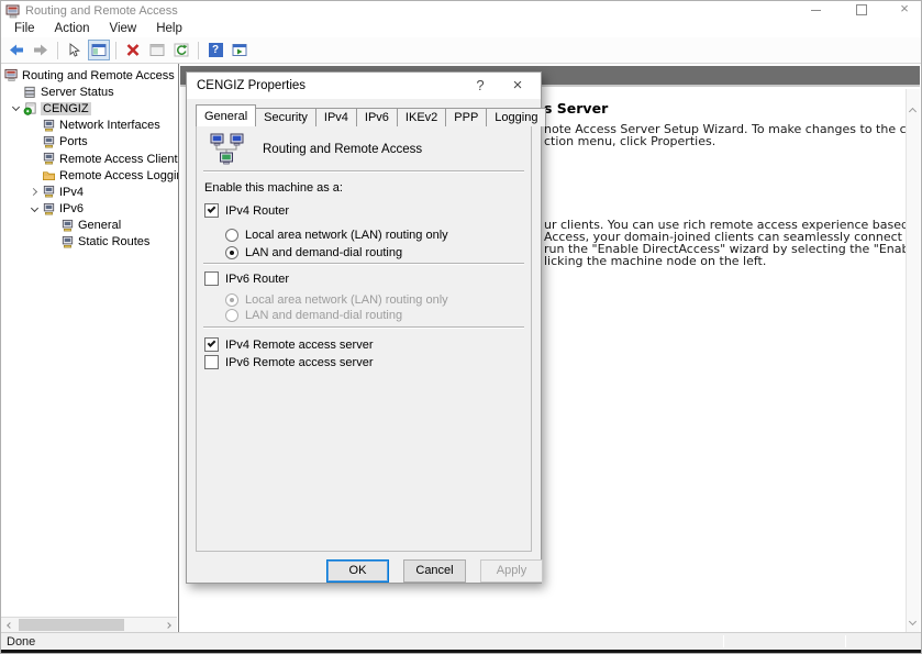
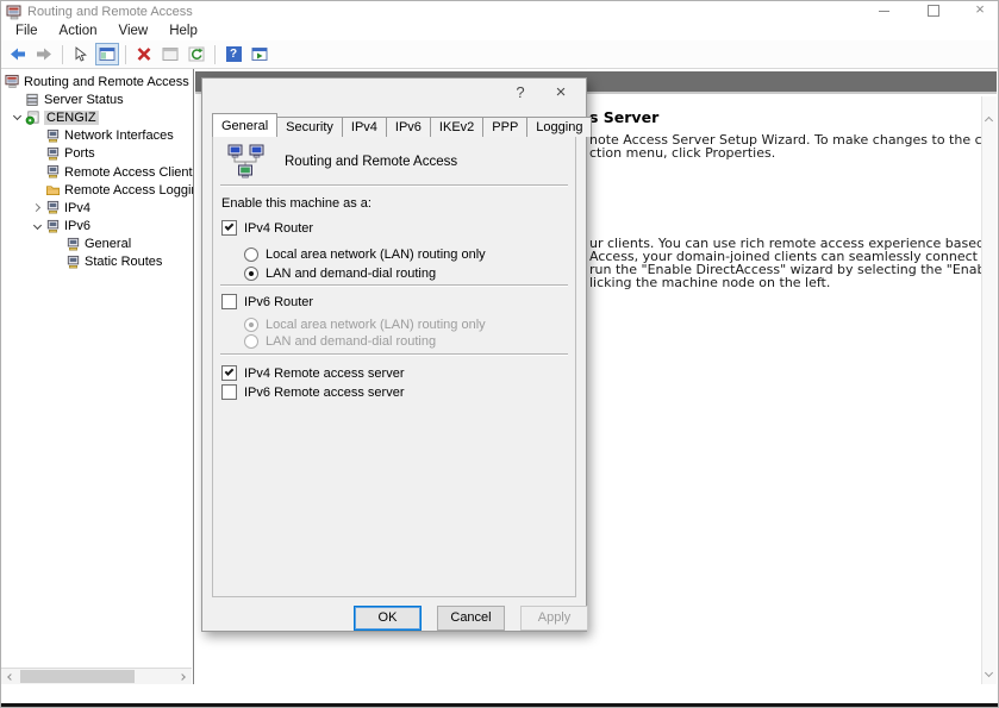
  Routing and Remote Access
  ×
  File
  Action
  View
  Help
  ?
  Routing and Remote Access
  Server Status
  CENGIZ
  Network Interfaces
  Ports
  Remote Access Client
  Remote Access Loggi
  IPv4
  IPv6
  General
  Static Routes
  s Server
  note Access Server Setup Wizard. To make changes to the c
  ction menu, click Properties.
  ur clients. You can use rich remote access experience base
  Access, your domain-joined clients can seamlessly connect
  run the "Enable DirectAccess" wizard by selecting the "Ena
  licking the machine node on the left.
- Done
- CENGIZ Properties
  ?
  ×
  General
  Security
  IPv4
  IPv6
  IKEv2
  PPP
  Logging
  Routing and Remote Access
  Enable this machine as a:
  IPv4 Router
  Local area network (LAN) routing only
  LAN and demand-dial routing
  IPv6 Router
  Local area network (LAN) routing only
  LAN and demand-dial routing
  IPv4 Remote access server
  IPv6 Remote access server
  OK
  Cancel
  Apply
